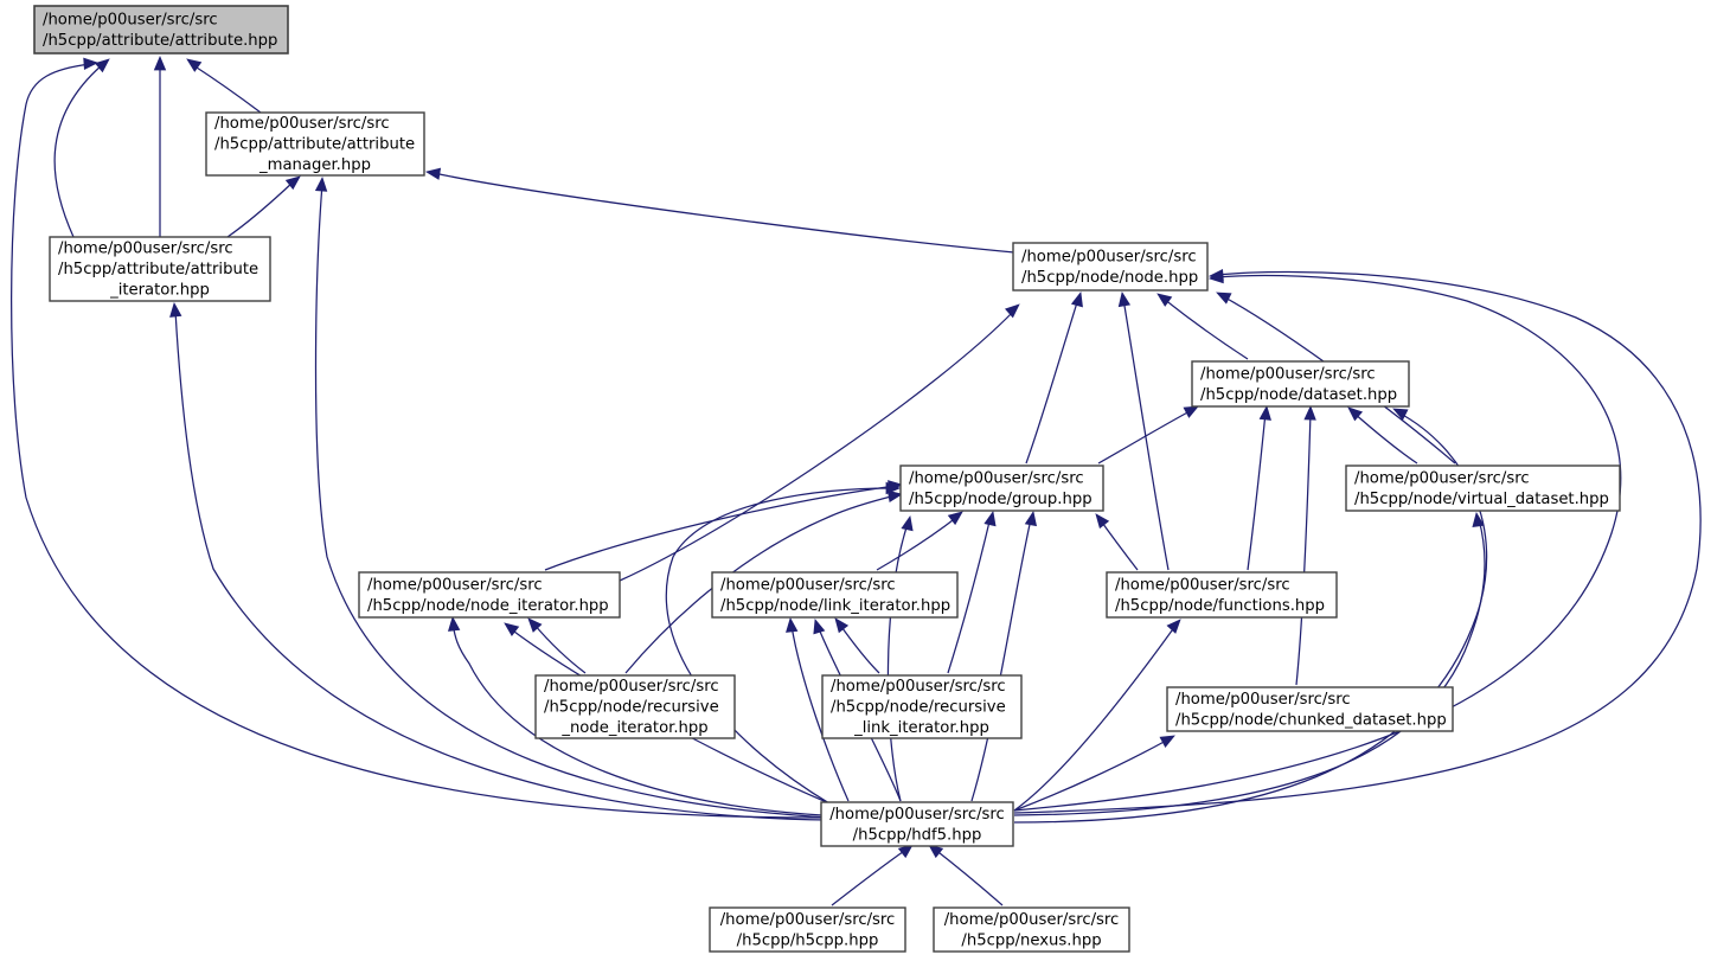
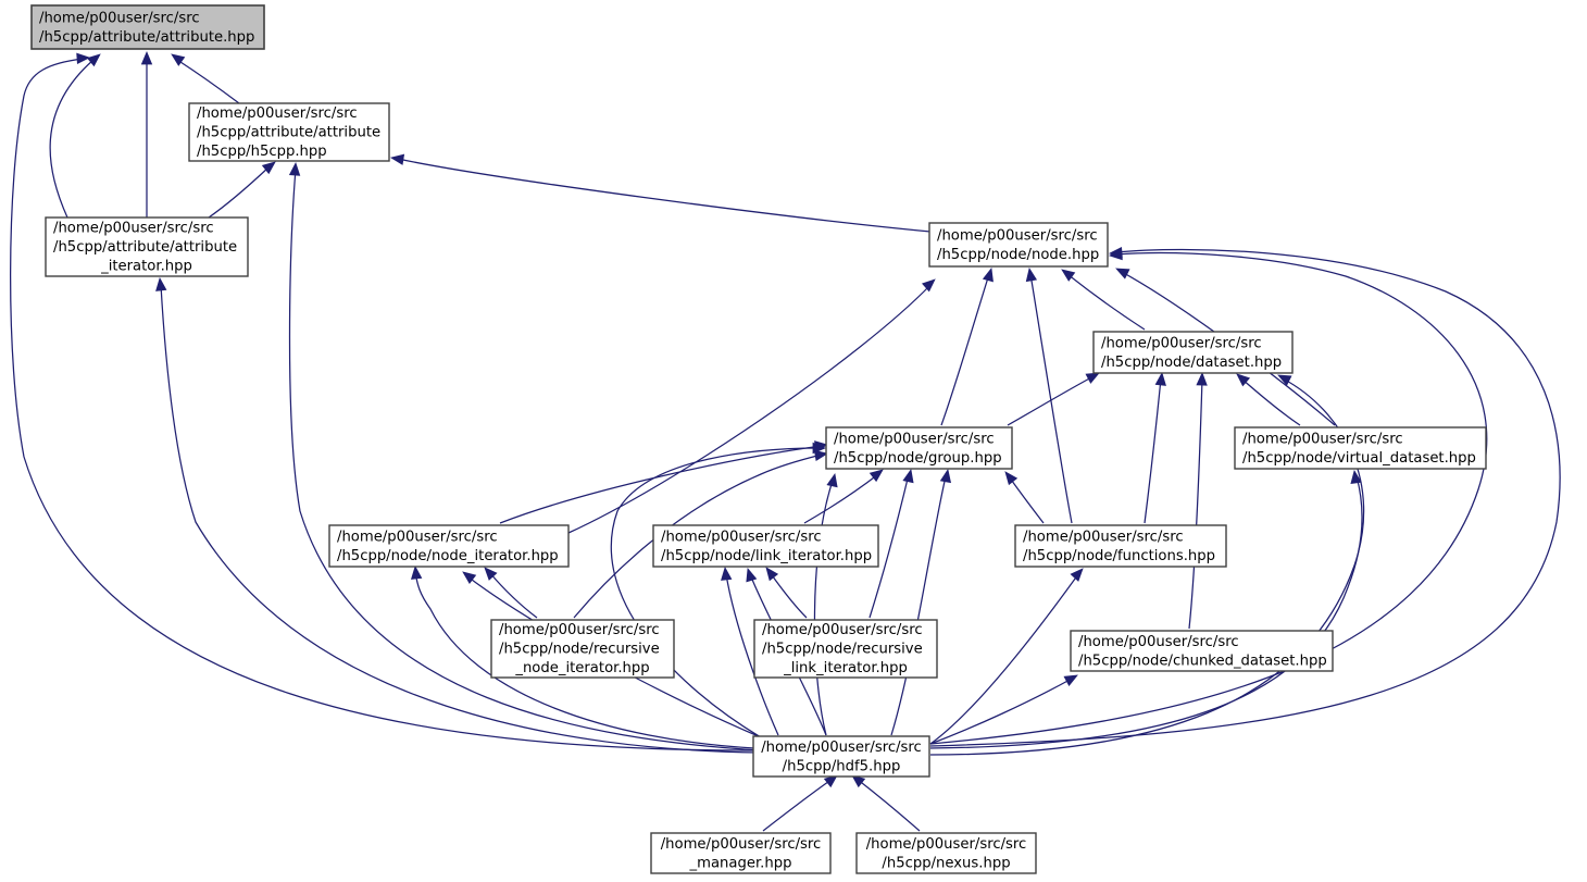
  /home/p00user/src/src
  /h5cpp/attribute/attribute.hpp
  /home/p00user/src/src
  /h5cpp/attribute/attribute
- _manager.hpp
+ /h5cpp/h5cpp.hpp
  /home/p00user/src/src
  /h5cpp/attribute/attribute
  _iterator.hpp
  /home/p00user/src/src
  /h5cpp/node/node.hpp
  /home/p00user/src/src
  /h5cpp/node/dataset.hpp
  /home/p00user/src/src
  /h5cpp/node/group.hpp
  /home/p00user/src/src
  /h5cpp/node/virtual_dataset.hpp
  /home/p00user/src/src
  /h5cpp/node/node_iterator.hpp
  /home/p00user/src/src
  /h5cpp/node/link_iterator.hpp
  /home/p00user/src/src
  /h5cpp/node/functions.hpp
  /home/p00user/src/src
  /h5cpp/node/recursive
  _node_iterator.hpp
  /home/p00user/src/src
  /h5cpp/node/recursive
  _link_iterator.hpp
  /home/p00user/src/src
  /h5cpp/node/chunked_dataset.hpp
  /home/p00user/src/src
  /h5cpp/hdf5.hpp
  /home/p00user/src/src
- /h5cpp/h5cpp.hpp
+ _manager.hpp
  /home/p00user/src/src
  /h5cpp/nexus.hpp
